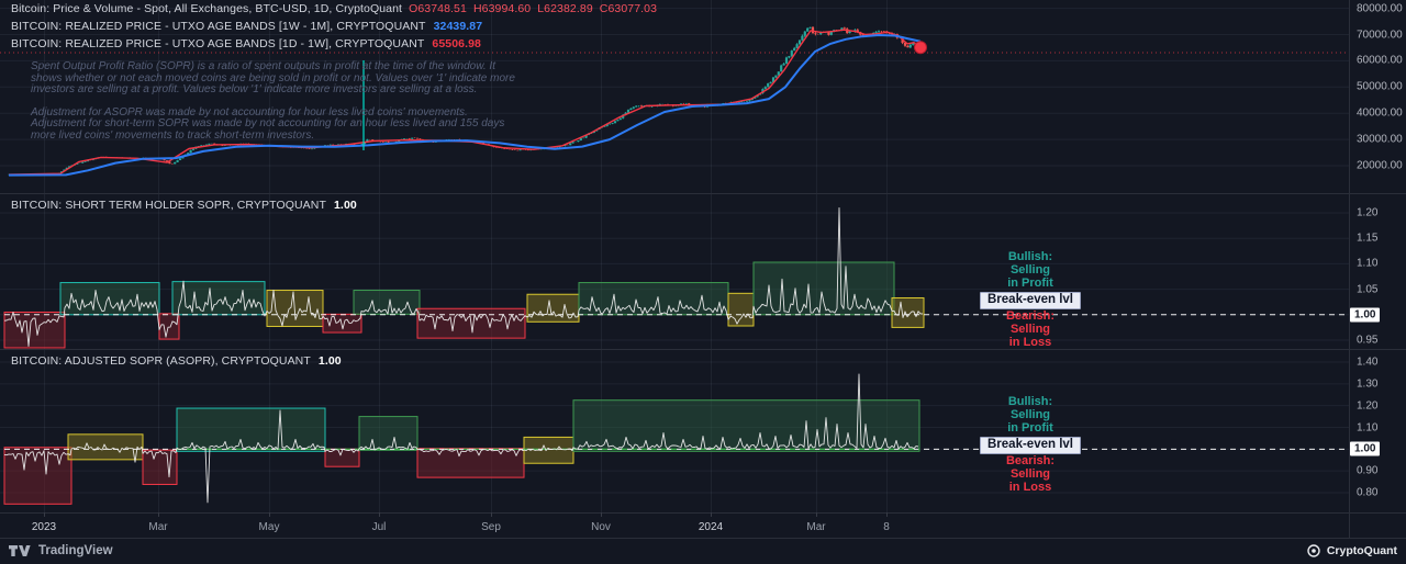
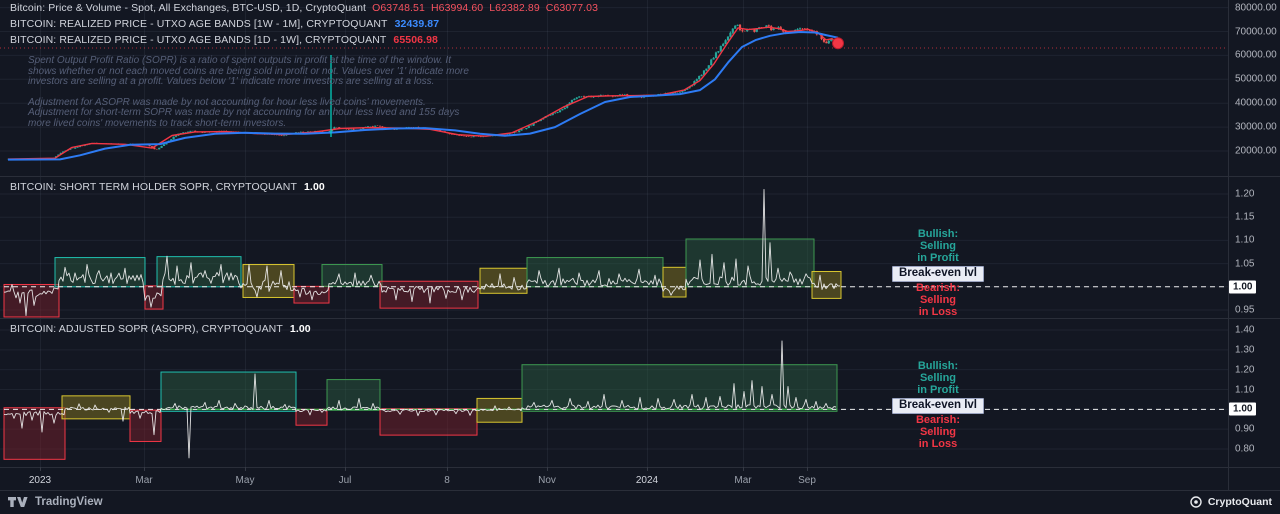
  Bitcoin: Price & Volume - Spot, All Exchanges, BTC-USD, 1D, CryptoQuant O63748.51 H63994.60 L62382.89 C63077.03
  BITCOIN: REALIZED PRICE - UTXO AGE BANDS [1W - 1M], CRYPTOQUANT 32439.87
  BITCOIN: REALIZED PRICE - UTXO AGE BANDS [1D - 1W], CRYPTOQUANT 65506.98
  Spent Output Profit Ratio (SOPR) is a ratio of spent outputs in profit at the time of the window. It shows whether or not each moved coins are being sold in profit or not. Values over '1' indicate more investors are selling at a profit. Values below '1' indicate more investors are selling at a loss.
  Adjustment for ASOPR was made by not accounting for hour less lived coins' movements. Adjustment for short-term SOPR was made by not accounting for an hour less lived and 155 days more lived coins' movements to track short-term investors.
  BITCOIN: SHORT TERM HOLDER SOPR, CRYPTOQUANT 1.00
  BITCOIN: ADJUSTED SOPR (ASOPR), CRYPTOQUANT 1.00
  Bullish:
  Selling
  in Profit
  Break-even lvl
  Bearish:
  Selling
  in Loss
  Bullish:
  Selling
  in Profit
  Break-even lvl
  Bearish:
  Selling
  in Loss
  80000.00
  70000.00
  60000.00
  50000.00
  40000.00
  30000.00
  20000.00
  1.20
  1.15
  1.10
  1.05
  1.00
  0.95
  1.40
  1.30
  1.20
  1.10
  1.00
  0.90
  0.80
  2023
  Mar
  May
  Jul
- Sep
+ 8
  Nov
  2024
  Mar
- 8
+ Sep
  TradingView
  CryptoQuant
